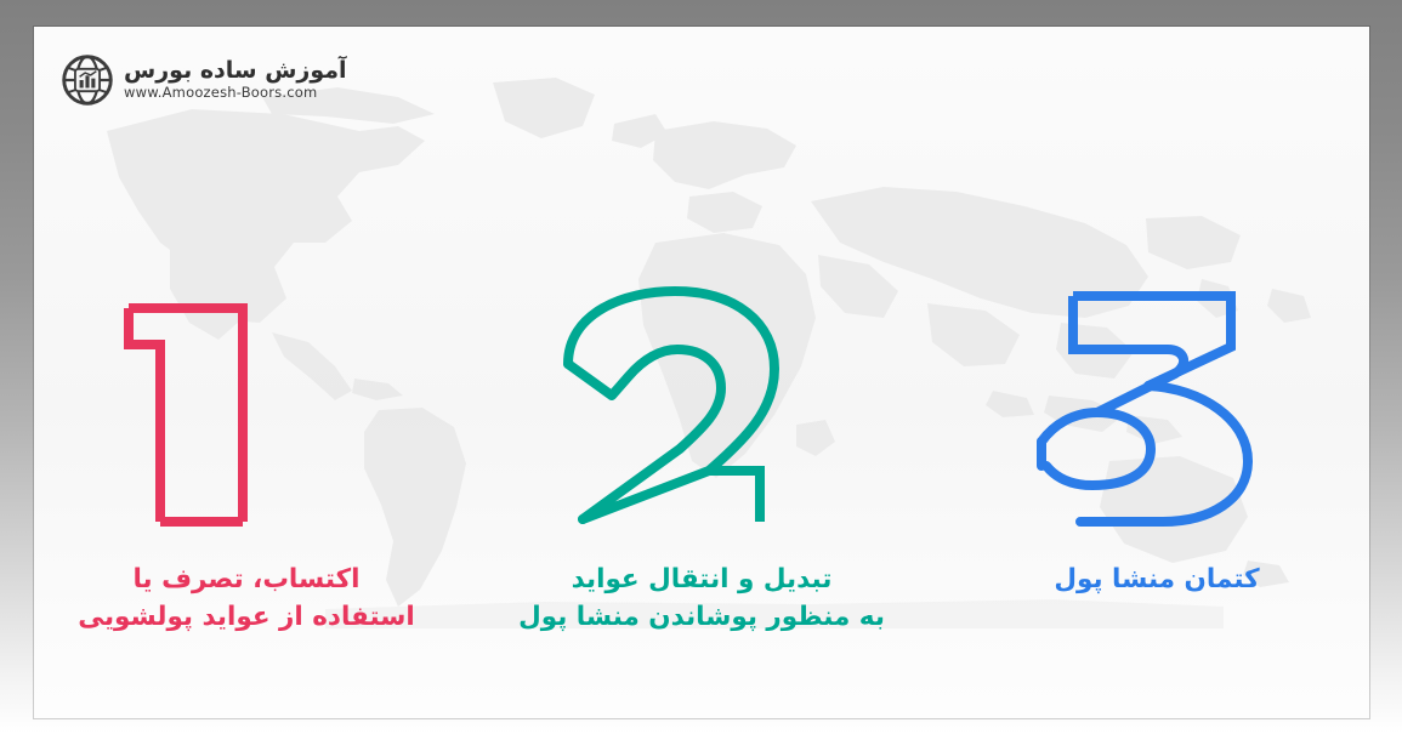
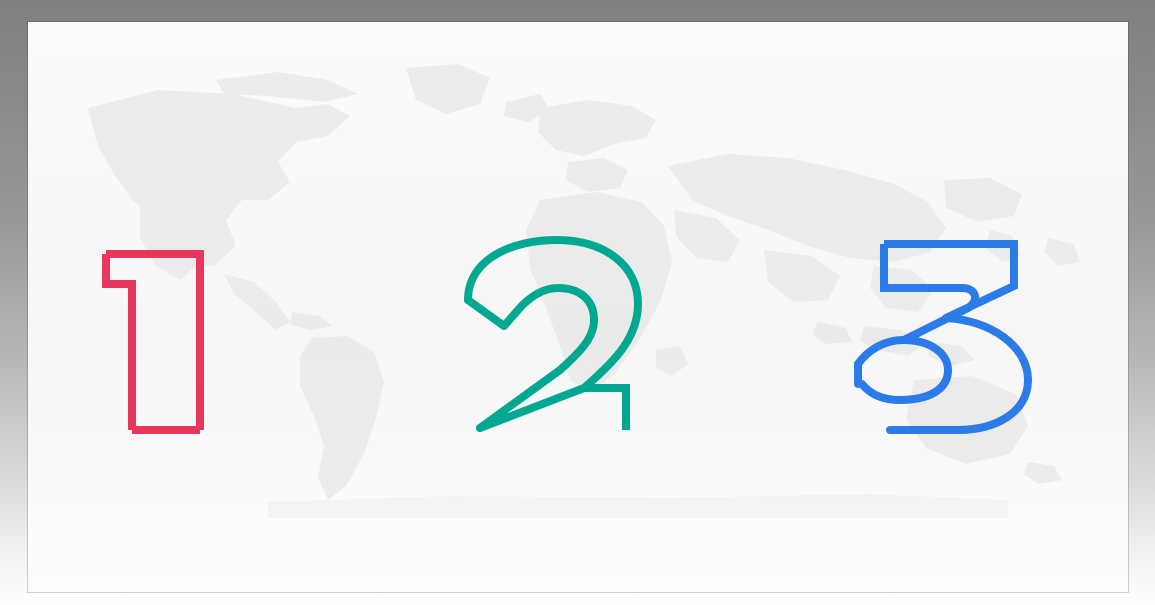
- آموزش ساده بورس
- www.Amoozesh-Boors.com
- اکتساب، تصرف یا
- استفاده از عواید پولشویی
- تبدیل و انتقال عواید
- به منظور پوشاندن منشا پول
- کتمان منشا پول
